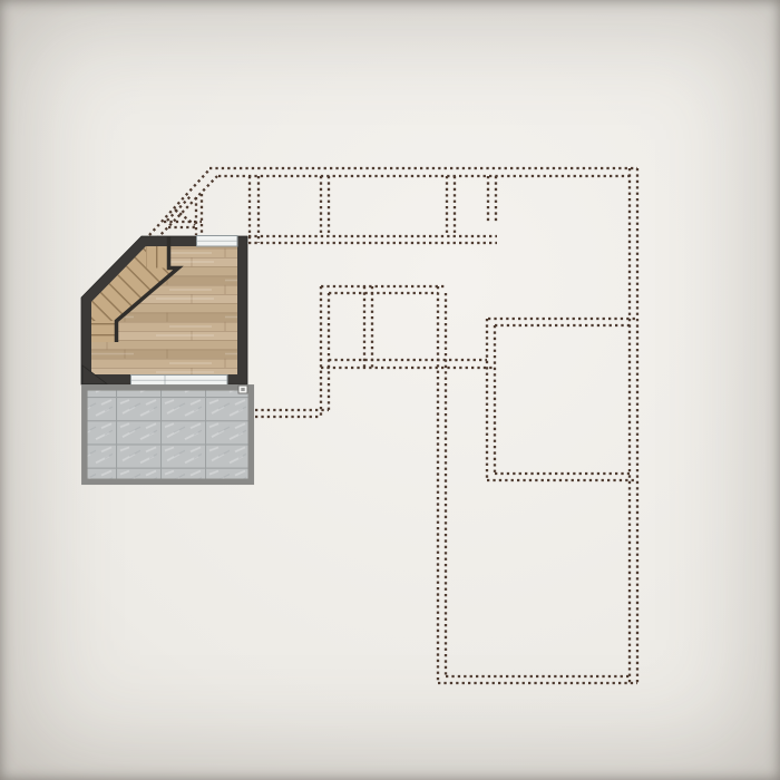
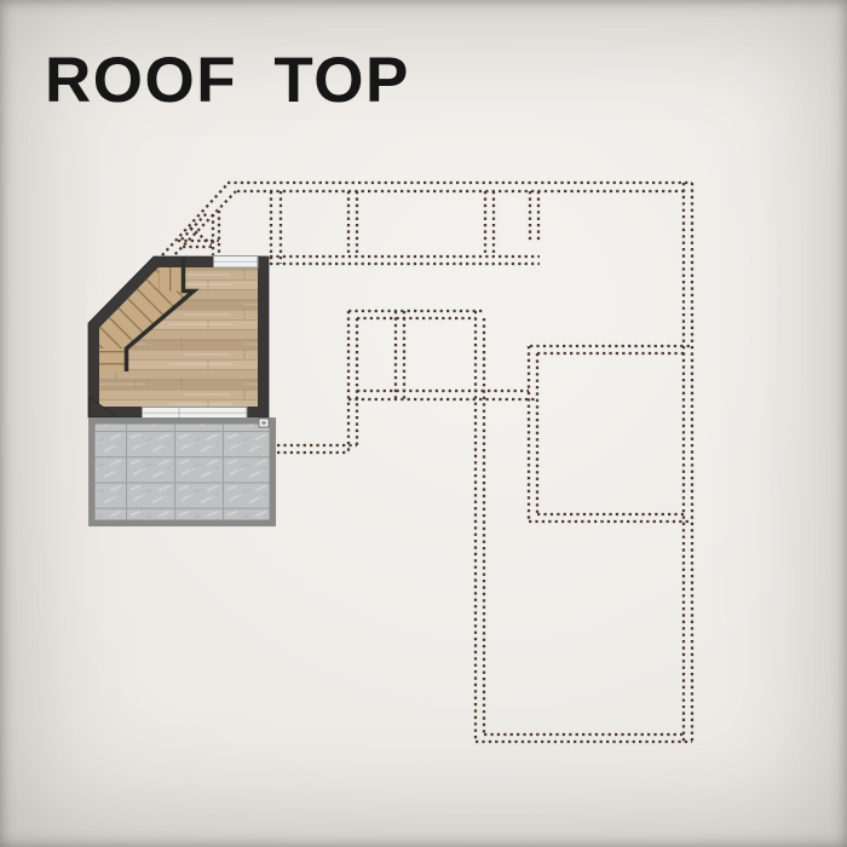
+ ROOF TOP
